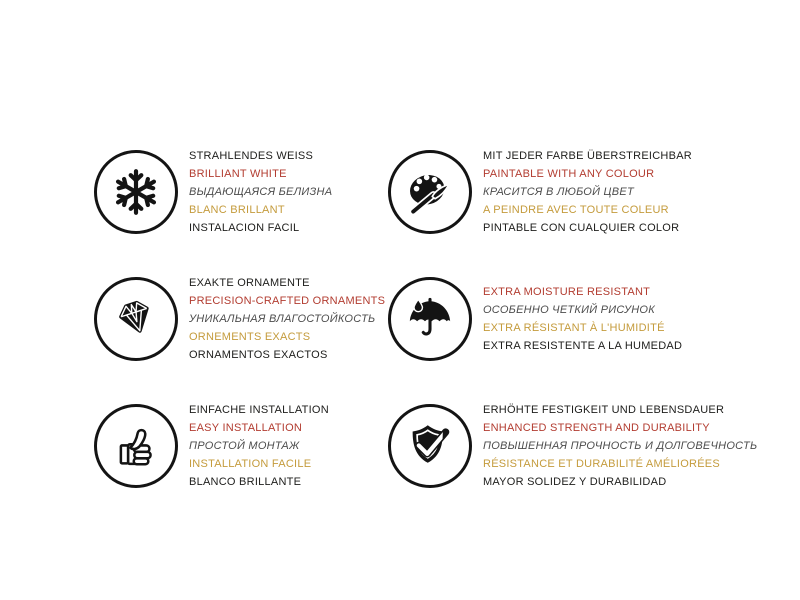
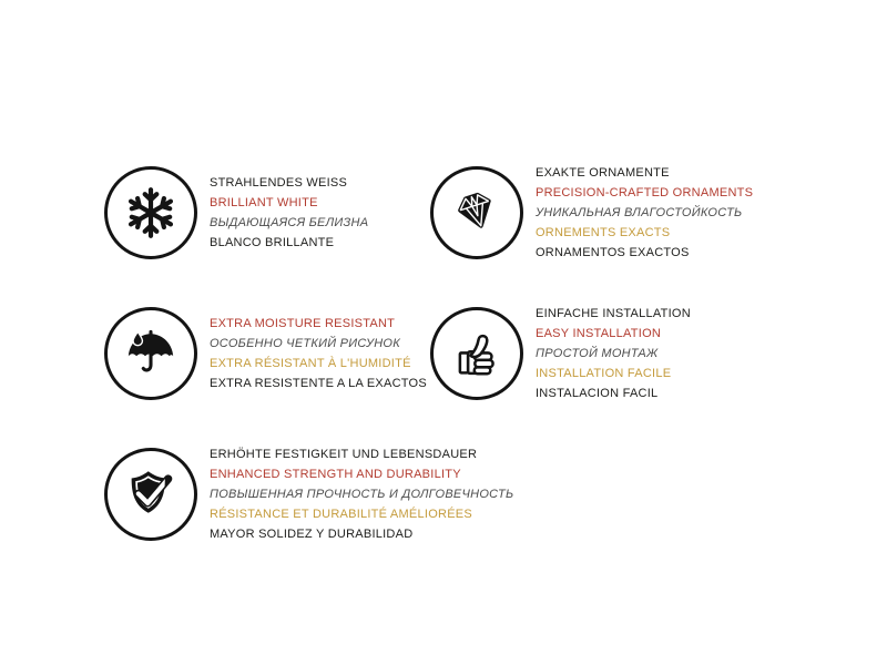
  STRAHLENDES WEISS
  BRILLIANT WHITE
  ВЫДАЮЩАЯСЯ БЕЛИЗНА
- BLANC BRILLANT
- INSTALACION FACIL
+ BLANCO BRILLANTE
- MIT JEDER FARBE ÜBERSTREICHBAR
- PAINTABLE WITH ANY COLOUR
- КРАСИТСЯ В ЛЮБОЙ ЦВЕТ
- A PEINDRE AVEC TOUTE COLEUR
- PINTABLE CON CUALQUIER COLOR
  EXAKTE ORNAMENTE
  PRECISION-CRAFTED ORNAMENTS
  УНИКАЛЬНАЯ ВЛАГОСТОЙКОСТЬ
  ORNEMENTS EXACTS
  ORNAMENTOS EXACTOS
  EXTRA MOISTURE RESISTANT
  ОСОБЕННО ЧЕТКИЙ РИСУНОК
  EXTRA RÉSISTANT À L'HUMIDITÉ
- EXTRA RESISTENTE A LA HUMEDAD
+ EXTRA RESISTENTE A LA EXACTOS
  EINFACHE INSTALLATION
  EASY INSTALLATION
  ПРОСТОЙ МОНТАЖ
  INSTALLATION FACILE
- BLANCO BRILLANTE
+ INSTALACION FACIL
  ERHÖHTE FESTIGKEIT UND LEBENSDAUER
  ENHANCED STRENGTH AND DURABILITY
  ПОВЫШЕННАЯ ПРОЧНОСТЬ И ДОЛГОВЕЧНОСТЬ
  RÉSISTANCE ET DURABILITÉ AMÉLIORÉES
  MAYOR SOLIDEZ Y DURABILIDAD
